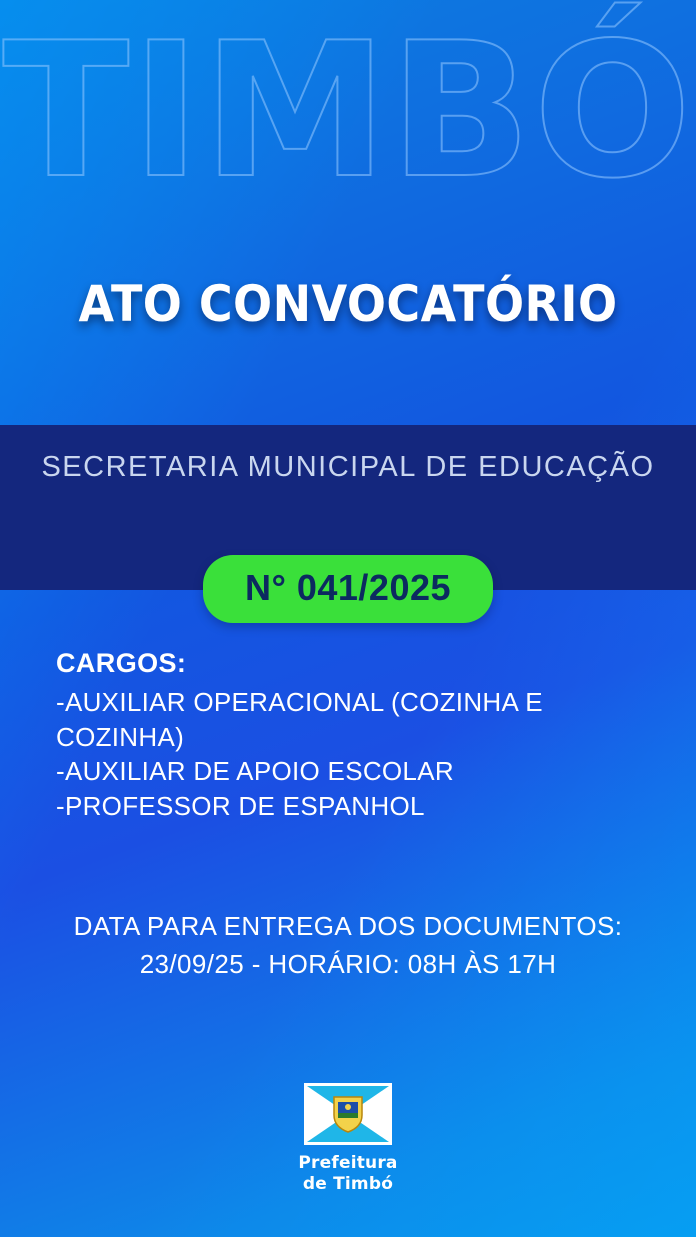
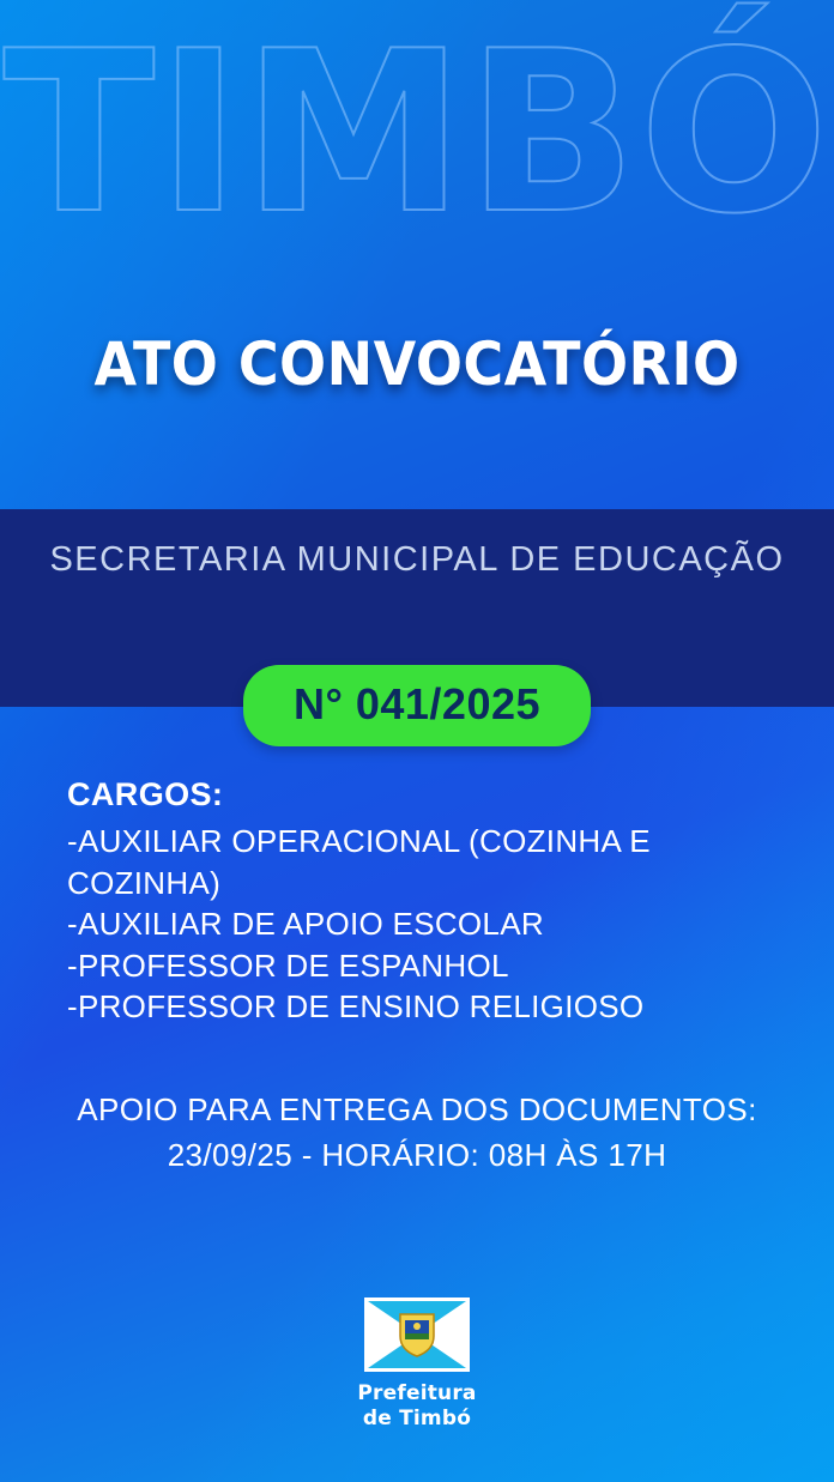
  TIMBÓ
  ATO CONVOCATÓRIO
  SECRETARIA MUNICIPAL DE EDUCAÇÃO
  N° 041/2025
  CARGOS:
  -AUXILIAR OPERACIONAL (COZINHA E COZINHA)
  -AUXILIAR DE APOIO ESCOLAR
  -PROFESSOR DE ESPANHOL
+ -PROFESSOR DE ENSINO RELIGIOSO
- DATA PARA ENTREGA DOS DOCUMENTOS:
+ APOIO PARA ENTREGA DOS DOCUMENTOS:
  23/09/25 - HORÁRIO: 08H ÀS 17H
  Prefeitura
  de Timbó
